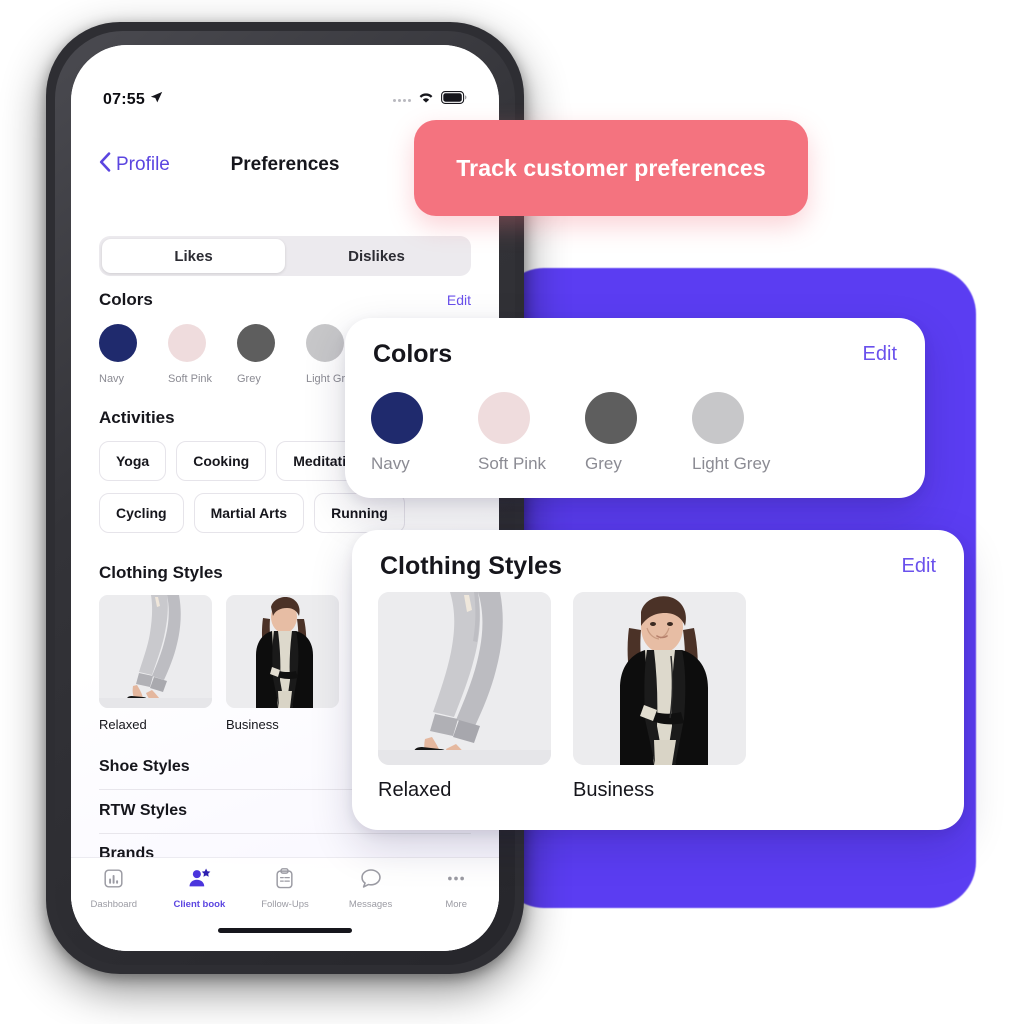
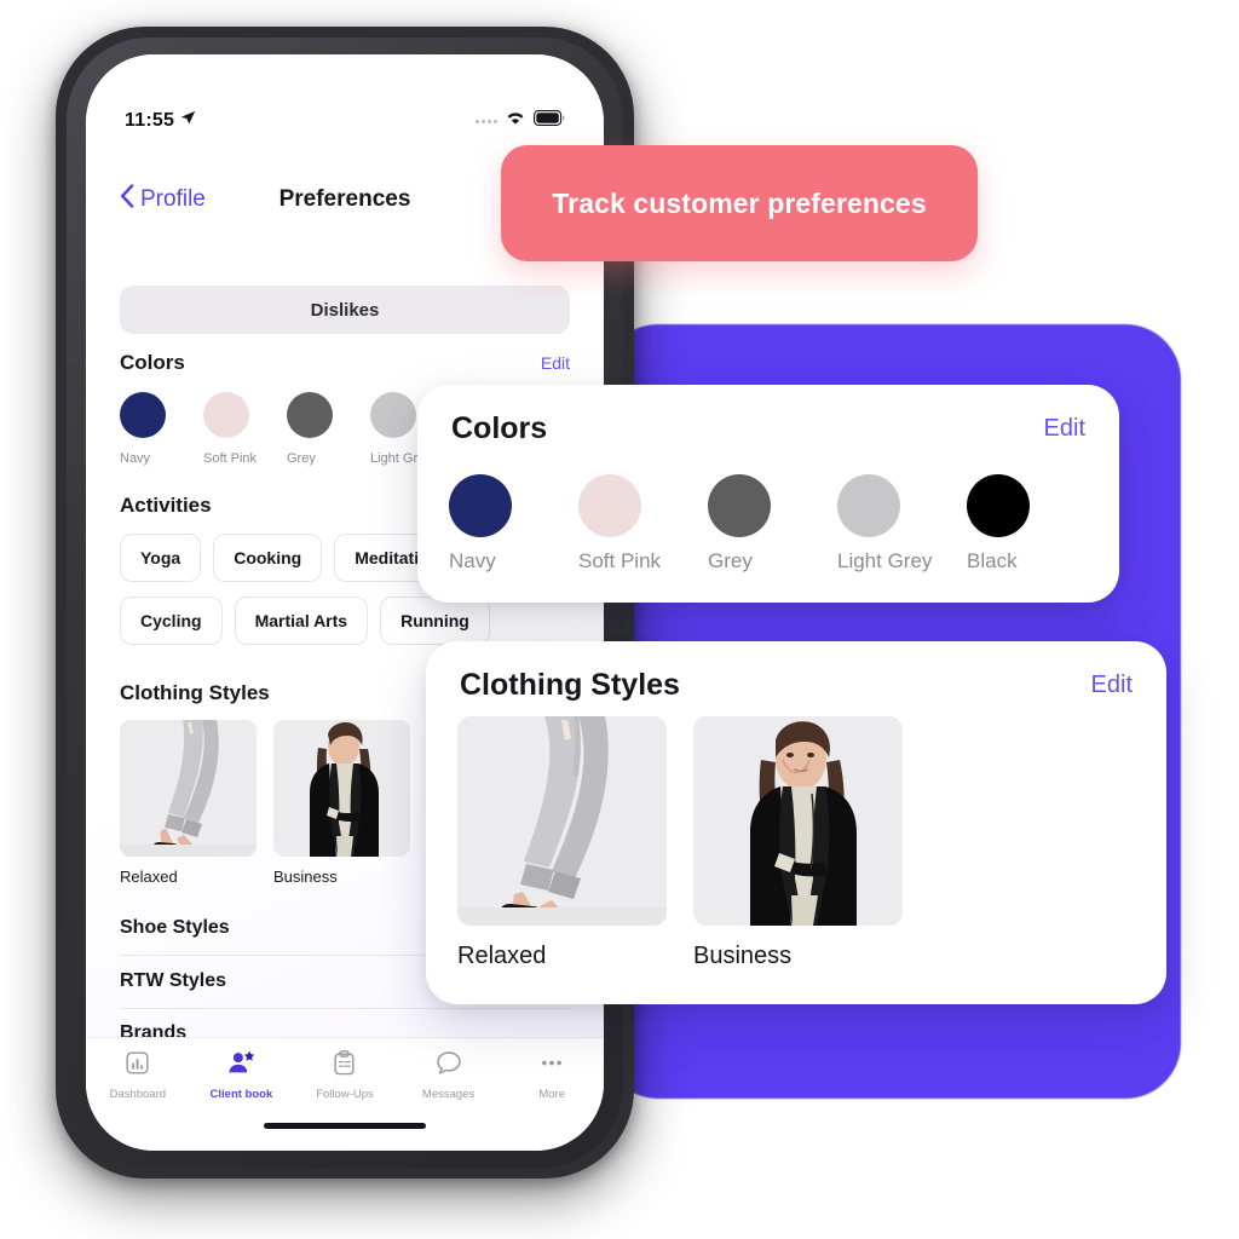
- 07:55
+ 11:55
  Profile
  Preferences
- Likes
  Dislikes
  Colors
  Edit
  Navy
  Soft Pink
  Grey
  Light Gr
  Activities
  Yoga
  Cooking
  Meditat
  Cycling
  Martial Arts
  Running
  Clothing Styles
  Relaxed
  Business
  Shoe Styles
  RTW Styles
  Brands
  Dashboard
  Client book
  Follow-Ups
  Messages
  More
  Track customer preferences
  Colors
  Edit
  Navy
  Soft Pink
  Grey
  Light Grey
+ Black
  Clothing Styles
  Edit
  Relaxed
  Business
